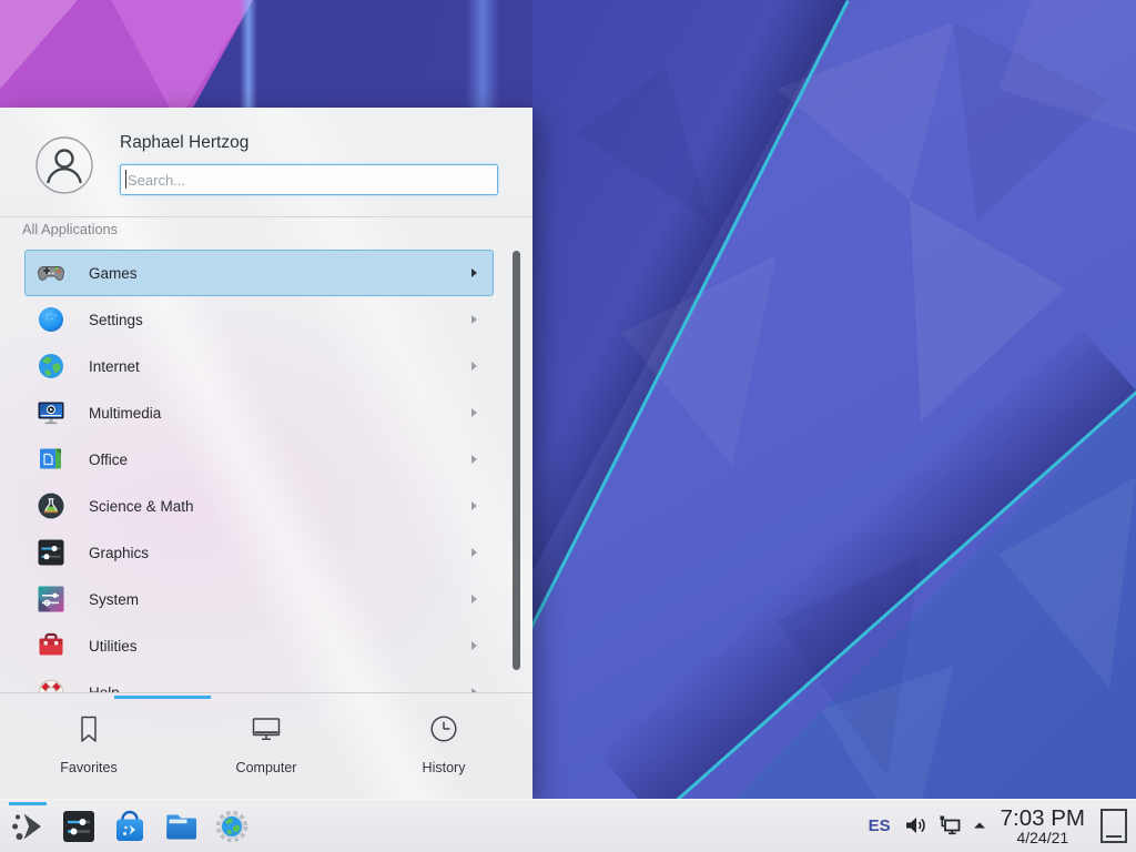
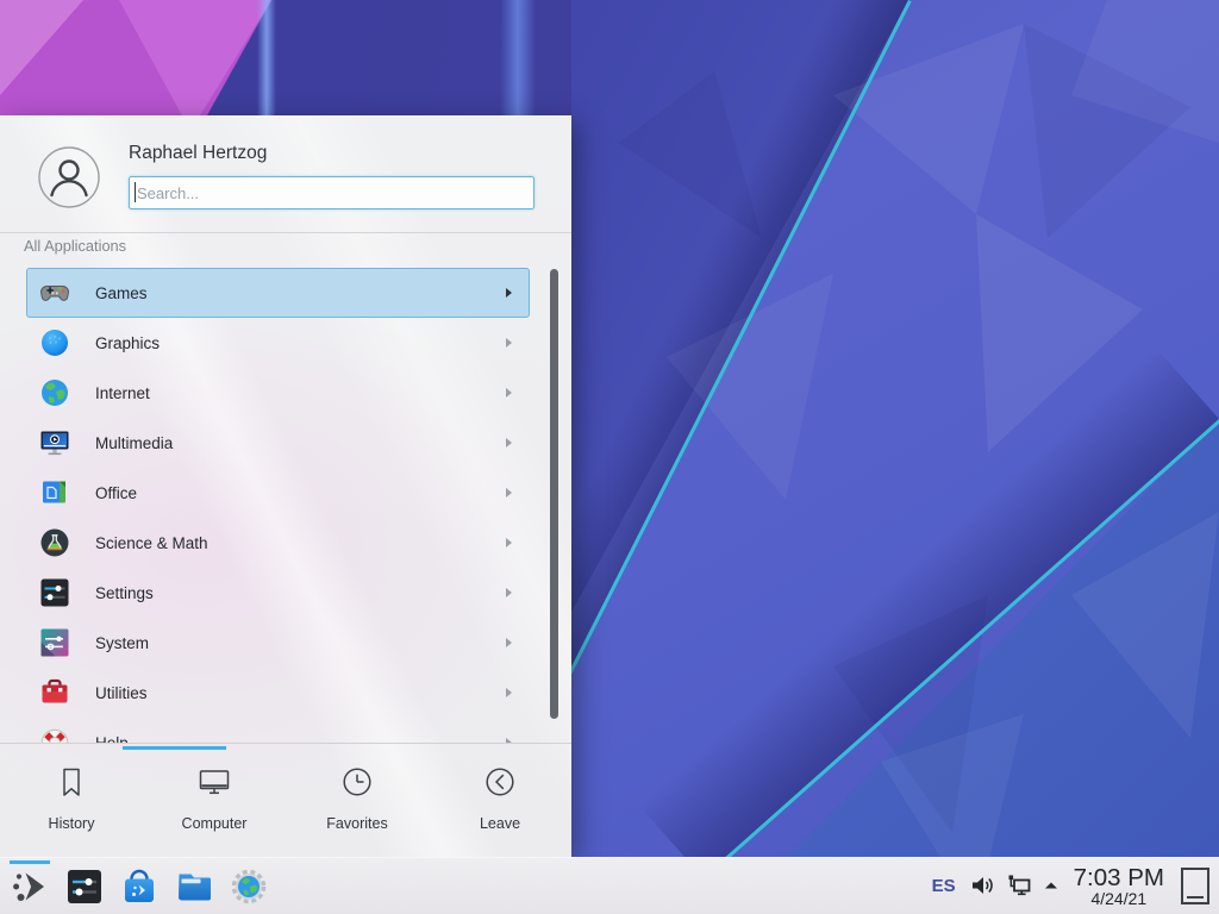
  Raphael Hertzog
  Search...
  All Applications
  Games
- Settings
+ Graphics
  Internet
  Multimedia
  Office
  Science & Math
- Graphics
+ Settings
  System
  Utilities
- Favorites
+ History
  Computer
- History
+ Favorites
+ Leave
  ES
  7:03 PM
  4/24/21
